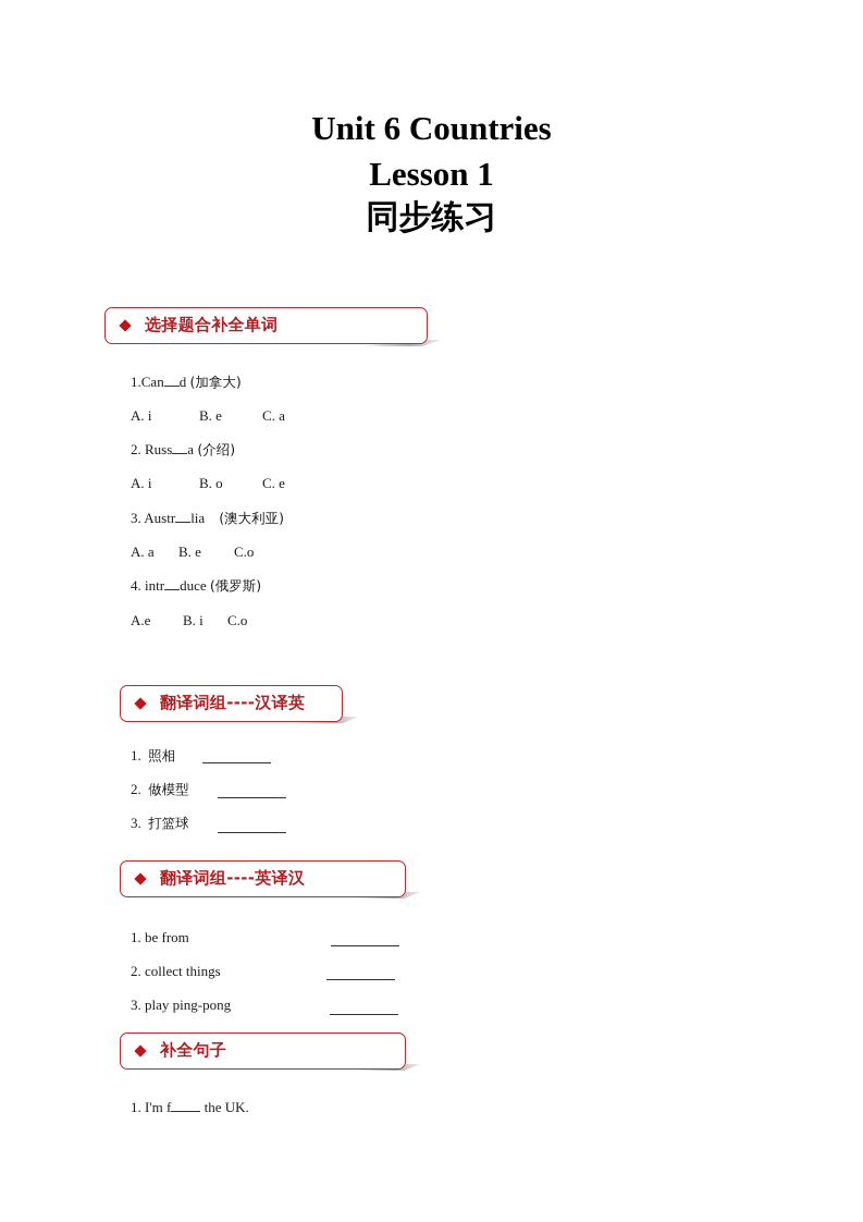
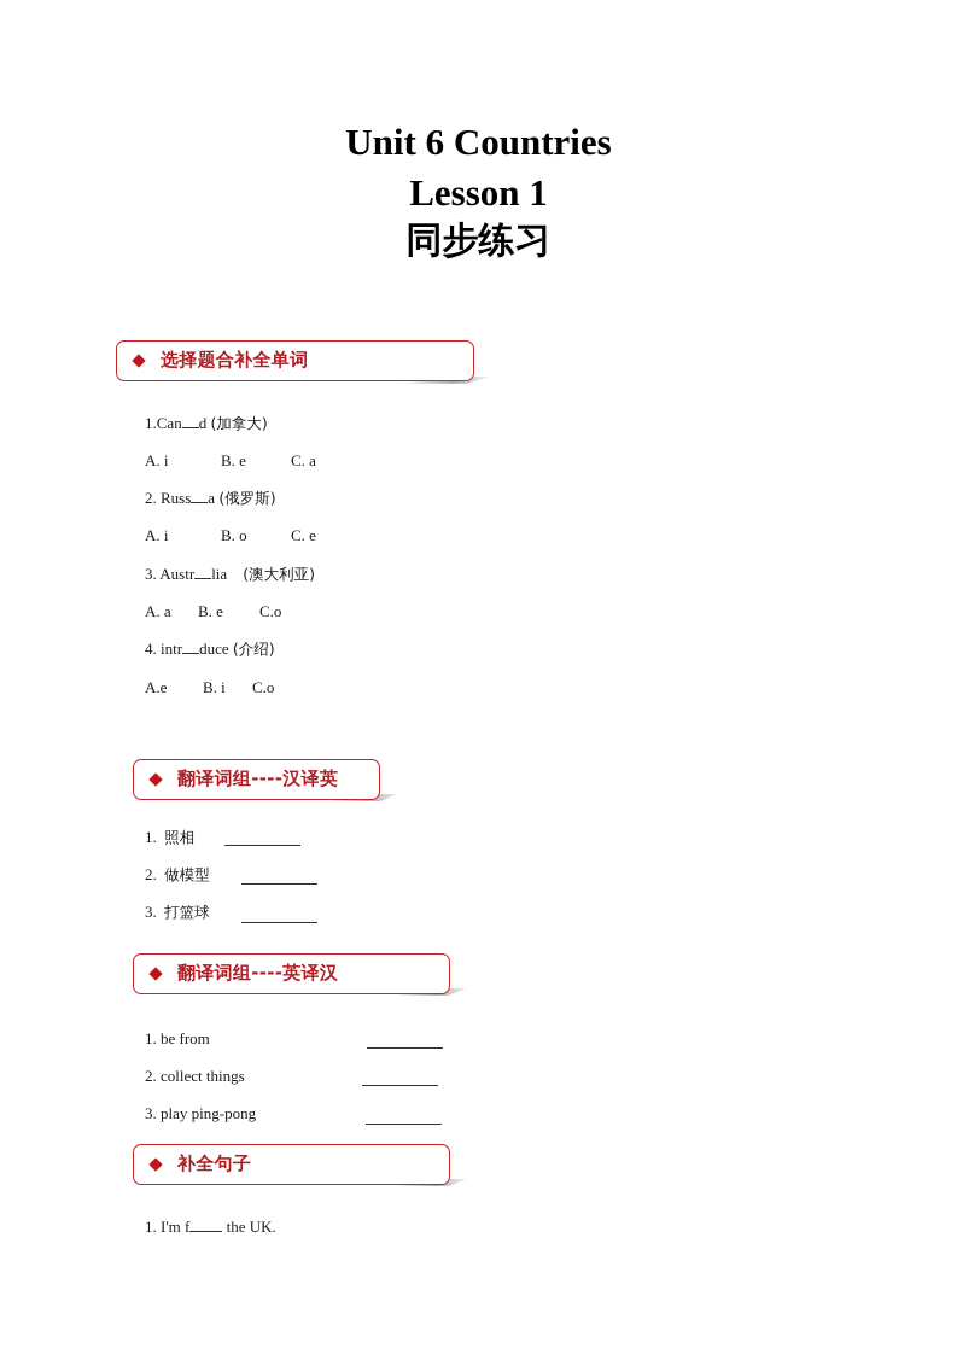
  Unit 6 Countries
  Lesson 1
  同步练习
  选择题合补全单词
  1.Can d (加拿大)
  A. i
  B. e
  C. a
- 2. Russ a (介绍)
+ 2. Russ a (俄罗斯)
  A. i
  B. o
  C. e
  3. Austr lia (澳大利亚)
  A. a
  B. e
  C.o
- 4. intr duce (俄罗斯)
+ 4. intr duce (介绍)
  A.e
  B. i
  C.o
  翻译词组----汉译英
  1. 照相
  2. 做模型
  3. 打篮球
  翻译词组----英译汉
  1. be from
  2. collect things
  3. play ping-pong
  补全句子
  1. I'm f the UK.
